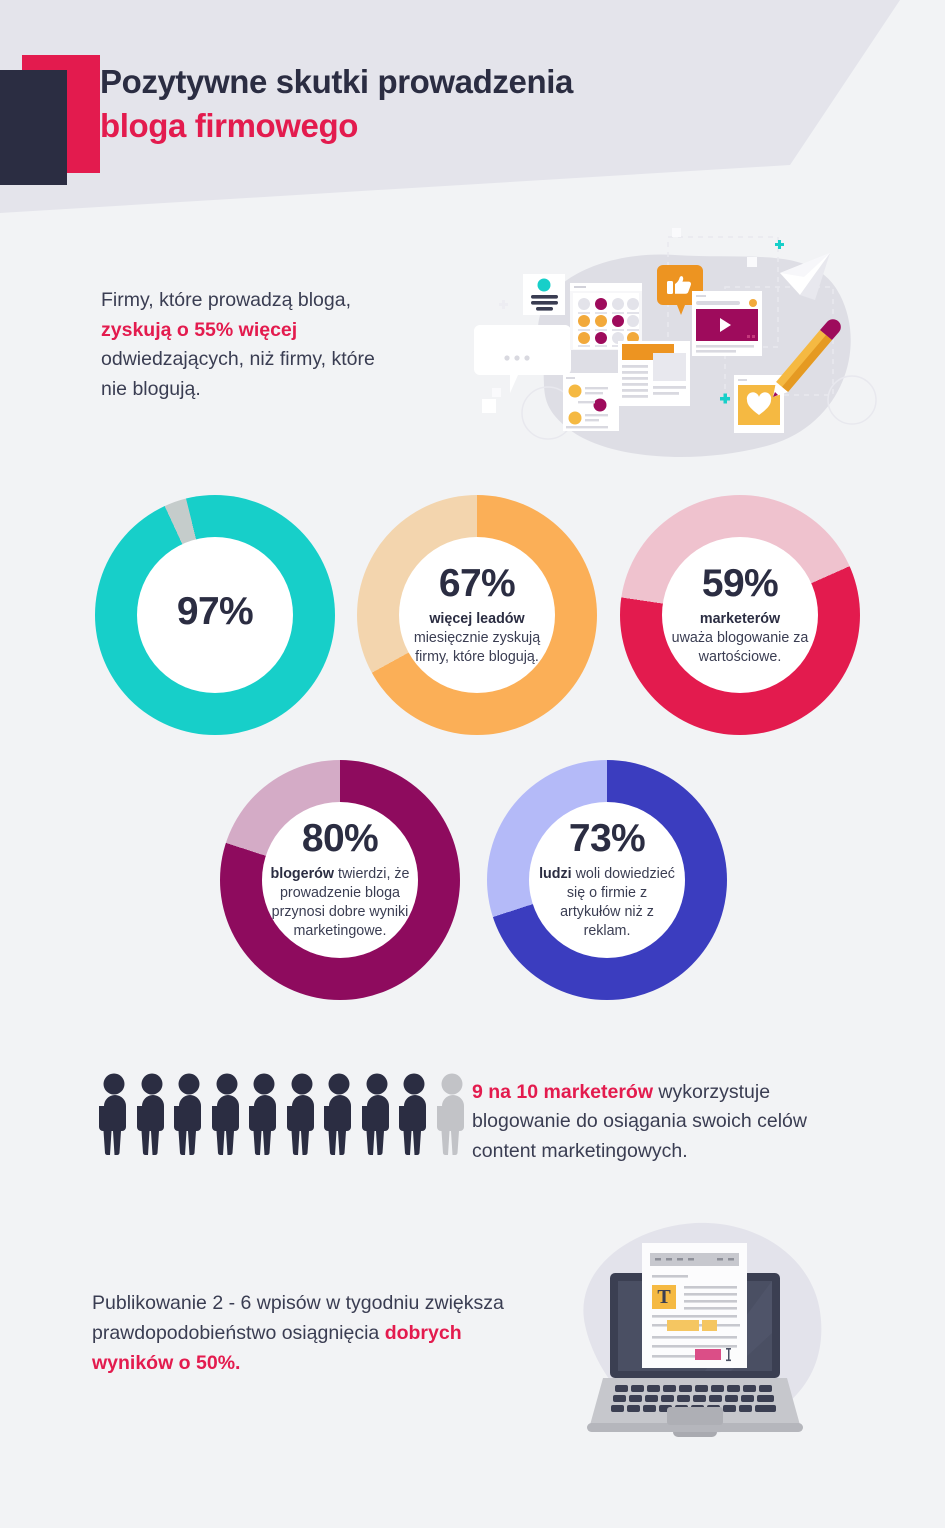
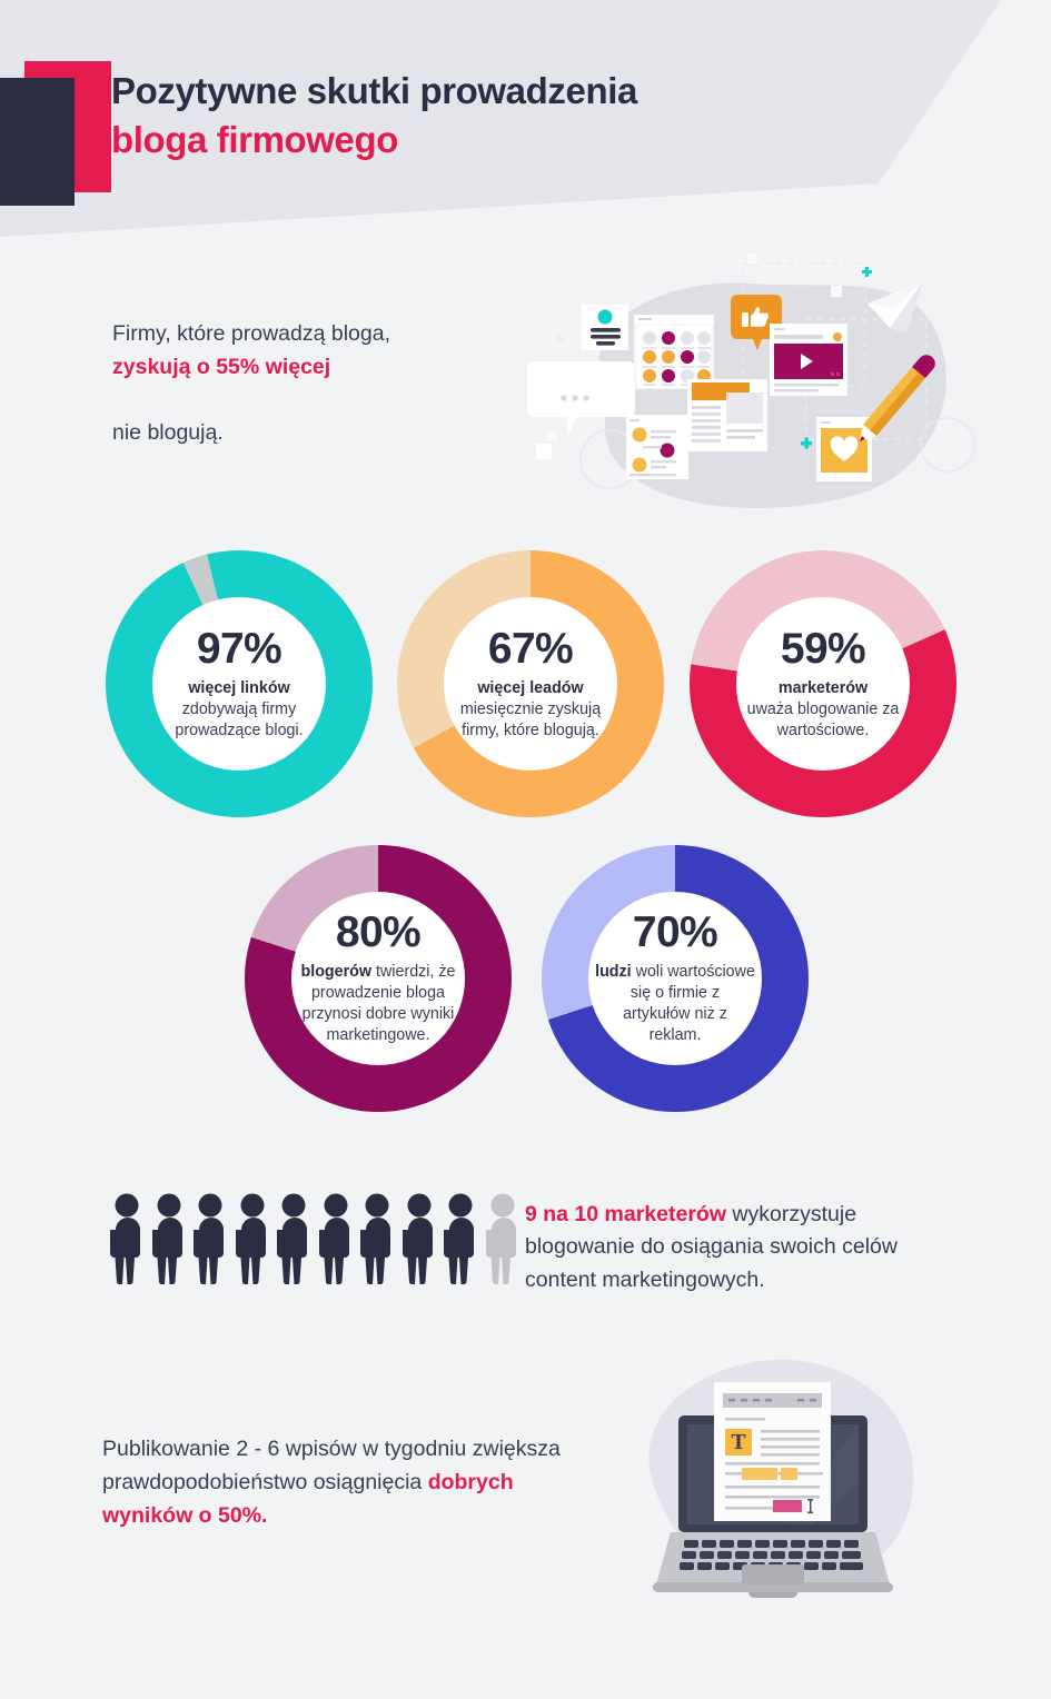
  Pozytywne skutki prowadzenia
  bloga firmowego
  Firmy, które prowadzą bloga,
  zyskują o 55% więcej
- odwiedzających, niż firmy, które
  nie blogują.
  97%
+ więcej linków
+ zdobywają firmy prowadzące blogi.
  67%
  więcej leadów
  miesięcznie zyskują firmy, które blogują.
  59%
  marketerów
  uważa blogowanie za wartościowe.
  80%
  blogerów twierdzi, że prowadzenie bloga przynosi dobre wyniki marketingowe.
- 73%
+ 70%
- ludzi woli dowiedzieć się o firmie z artykułów niż z reklam.
+ ludzi woli wartościowe się o firmie z artykułów niż z reklam.
  9 na 10 marketerów wykorzystuje blogowanie do osiągania swoich celów content marketingowych.
  Publikowanie 2 - 6 wpisów w tygodniu zwiększa prawdopodobieństwo osiągnięcia dobrych wyników o 50%.
  T
